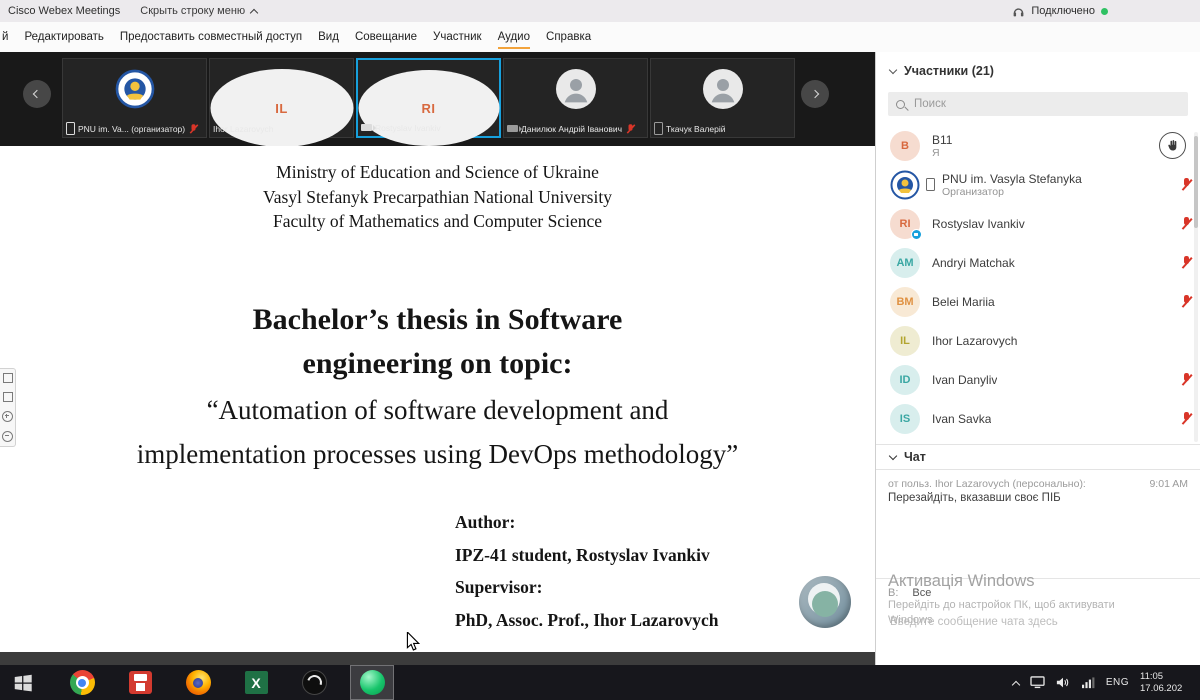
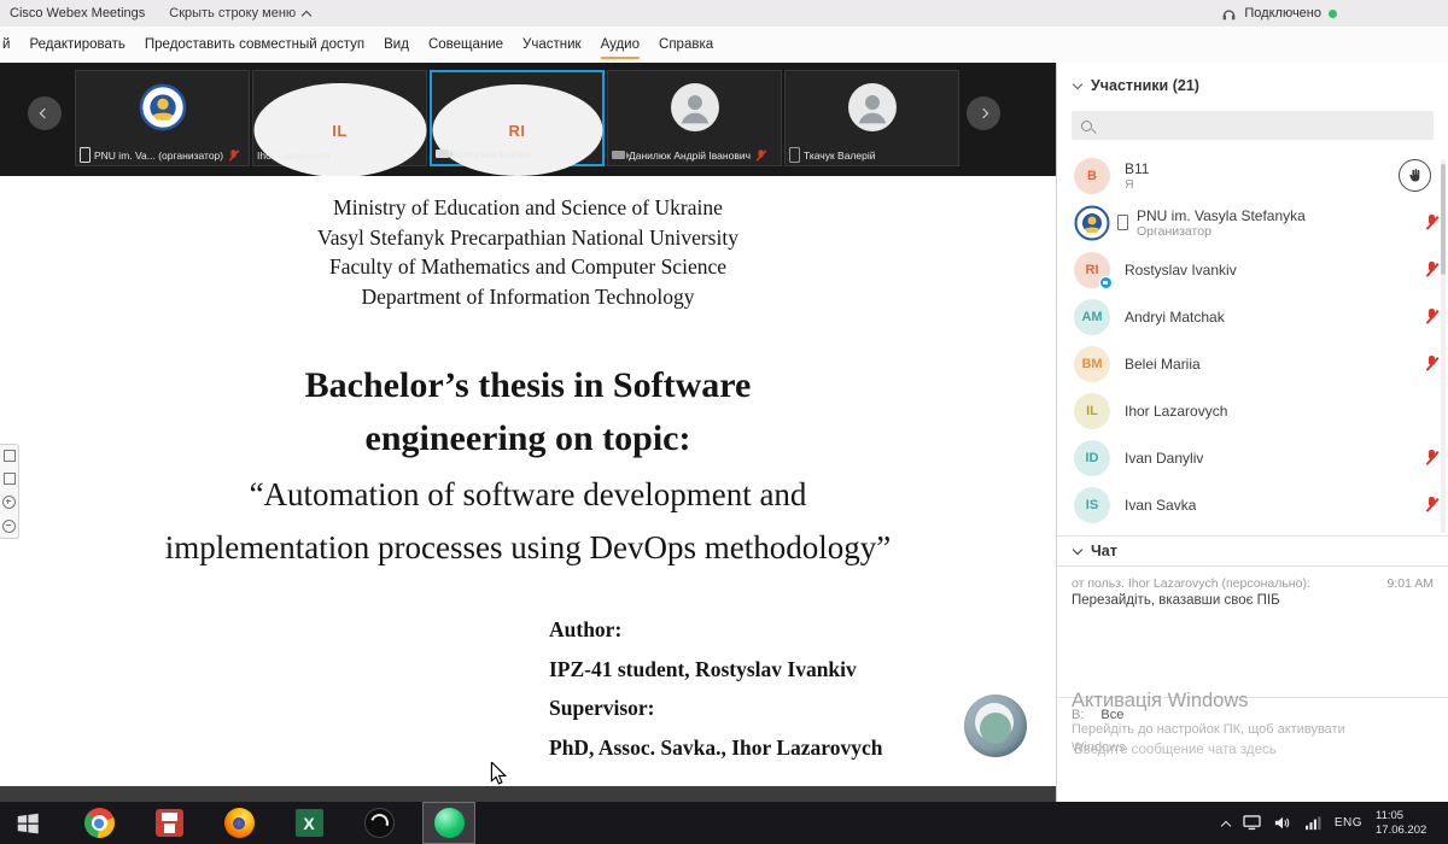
  Cisco Webex Meetings
  Скрыть строку меню
  Подключено
  й
  Редактировать
  Предоставить совместный доступ
  Вид
  Совещание
  Участник
  Аудио
  Справка
  PNU im. Va... (организатор)
  IL
  Ihor Lazarovych
  RI
  Rostyslav Ivankiv
  Данилюк Андрій Іванович
  Ткачук Валерій
  Ministry of Education and Science of Ukraine
  Vasyl Stefanyk Precarpathian National University
  Faculty of Mathematics and Computer Science
+ Department of Information Technology
  Bachelor’s thesis in Software
  engineering on topic:
  “Automation of software development and
  implementation processes using DevOps methodology”
  Author:
  IPZ-41 student, Rostyslav Ivankiv
  Supervisor:
- PhD, Assoc. Prof., Ihor Lazarovych
+ PhD, Assoc. Savka., Ihor Lazarovych
  Участники (21)
- Поиск
  B
  B11
  Я
  PNU im. Vasyla Stefanyka
  Организатор
  RI
  Rostyslav Ivankiv
  AM
  Andryi Matchak
  BM
  Belei Mariia
  IL
  Ihor Lazarovych
  ID
  Ivan Danyliv
  IS
  Ivan Savka
  Чат
  от польз. Ihor Lazarovych (персонально):
  9:01 AM
  Перезайдіть, вказавши своє ПІБ
  В:
  Все
  Введите сообщение чата здесь
  Активація Windows
  Перейдіть до настройок ПК, щоб активувати
  Windows
  X
  ENG
  11:05
  17.06.202
